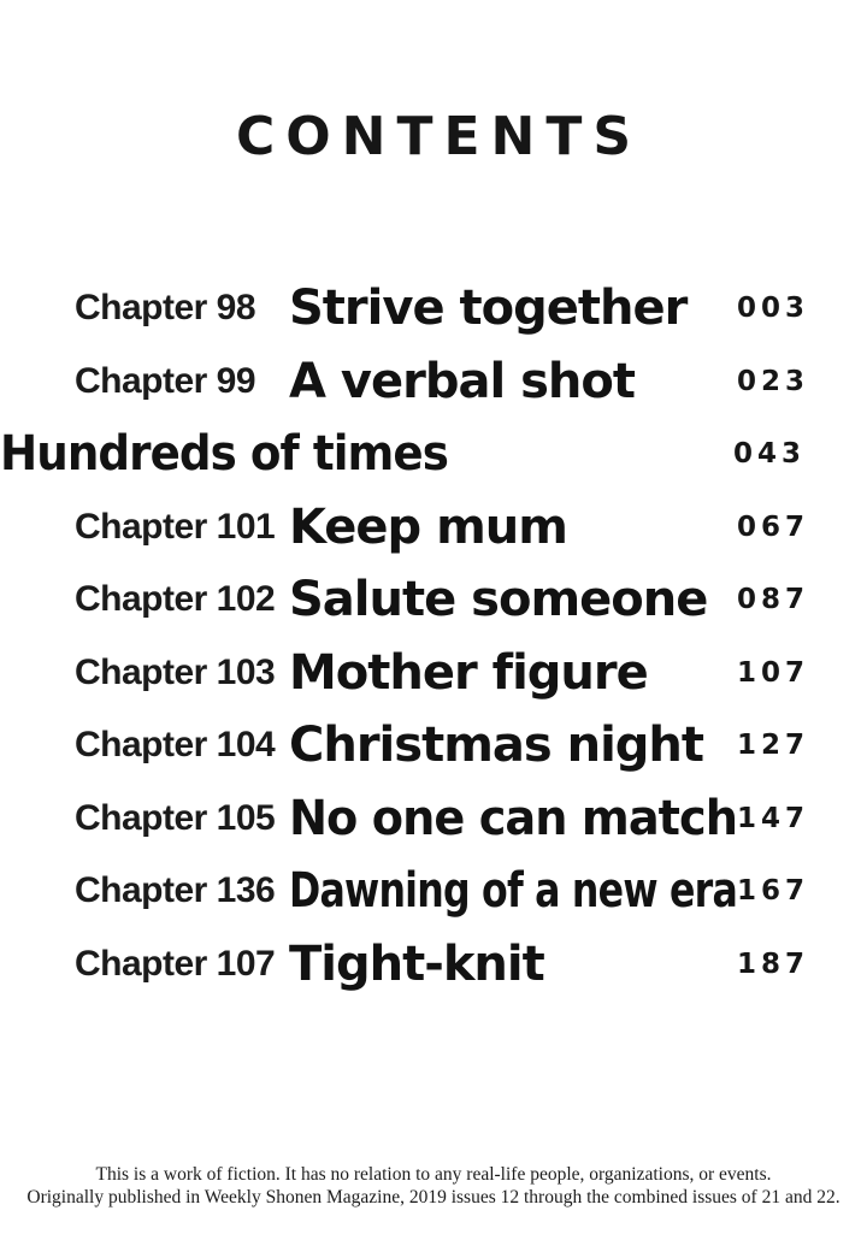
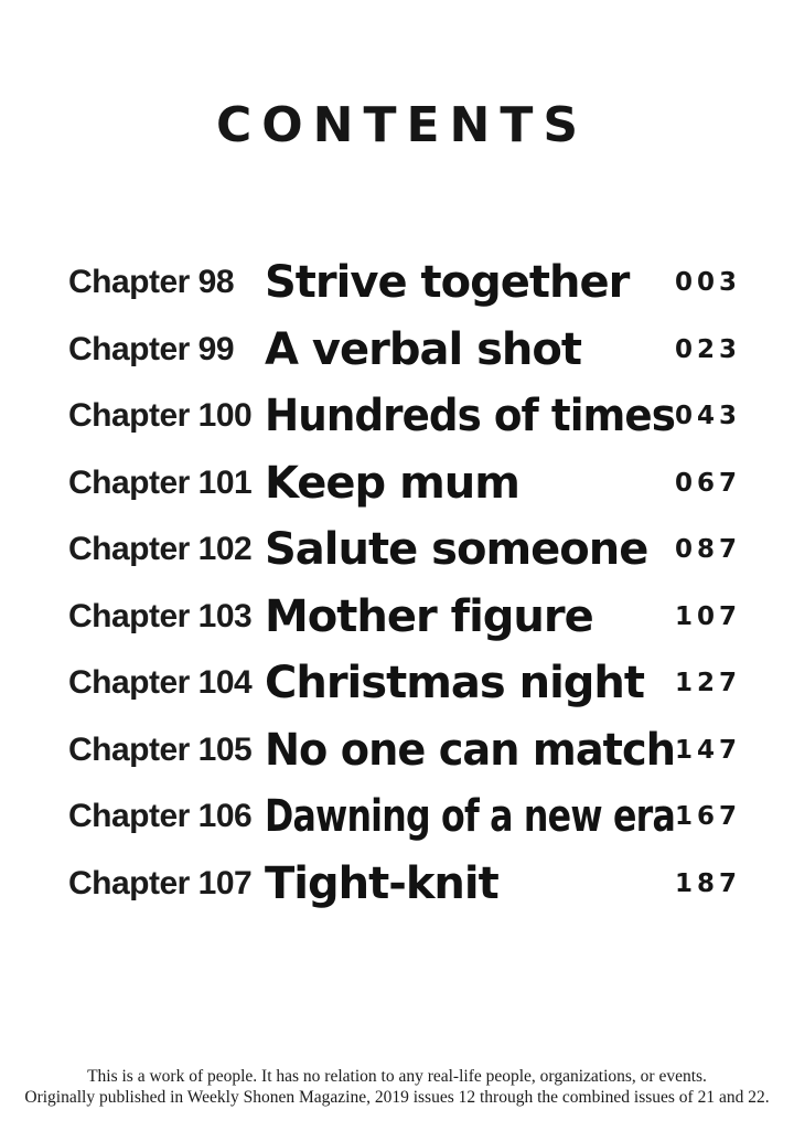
  CONTENTS
  Chapter 98
  Strive together
  003
  Chapter 99
  A verbal shot
  023
+ Chapter 100
  Hundreds of times
  043
  Chapter 101
  Keep mum
  067
  Chapter 102
  Salute someone
  087
  Chapter 103
  Mother figure
  107
  Chapter 104
  Christmas night
  127
  Chapter 105
  No one can match
  147
- Chapter 136
+ Chapter 106
  Dawning of a new era
  167
  Chapter 107
  Tight-knit
  187
- This is a work of fiction. It has no relation to any real-life people, organizations, or events.
+ This is a work of people. It has no relation to any real-life people, organizations, or events.
  Originally published in Weekly Shonen Magazine, 2019 issues 12 through the combined issues of 21 and 22.
